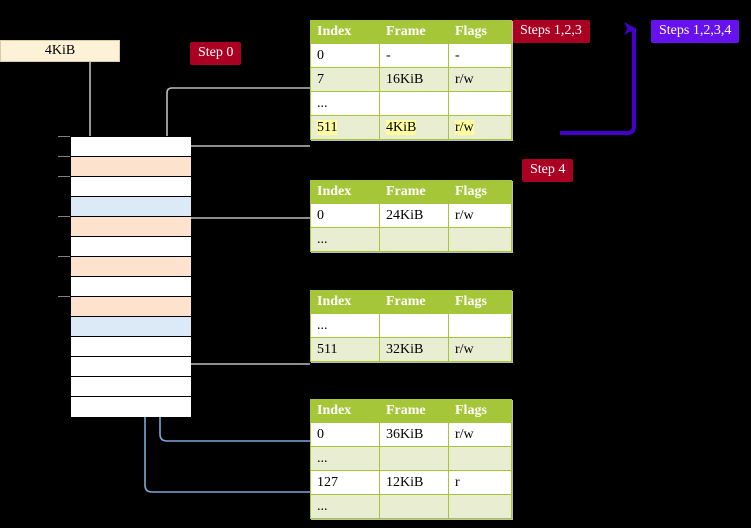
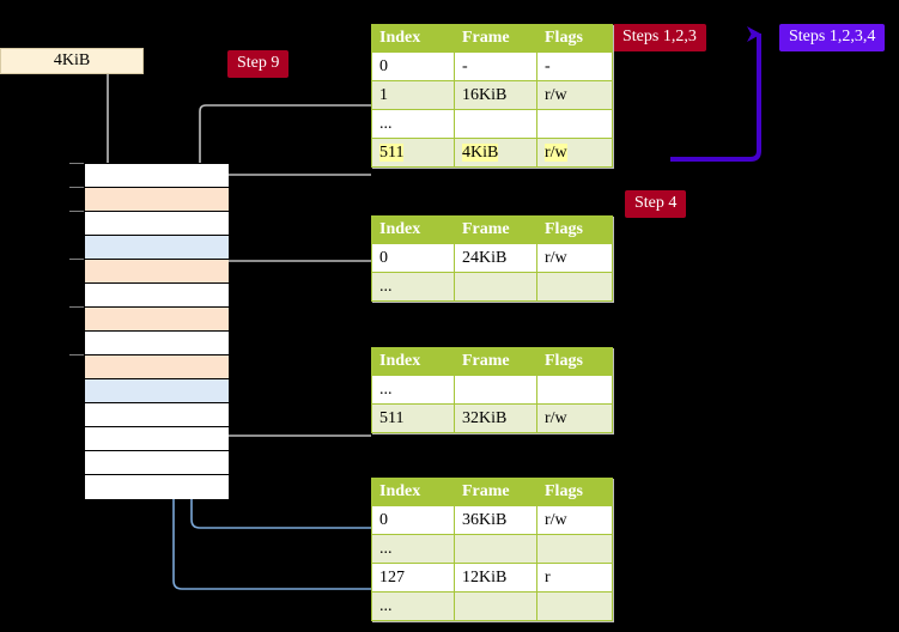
  4KiB
- Step 0
+ Step 9
  Steps 1,2,3
  Steps 1,2,3,4
  Step 4
  Index	Frame	Flags
  0	-	-
- 7	16KiB	r/w
+ 1	16KiB	r/w
  ...
  511	4KiB	r/w
  Index	Frame	Flags
  0	24KiB	r/w
  ...
  Index	Frame	Flags
  ...
  511	32KiB	r/w
  Index	Frame	Flags
  0	36KiB	r/w
  ...
  127	12KiB	r
  ...
